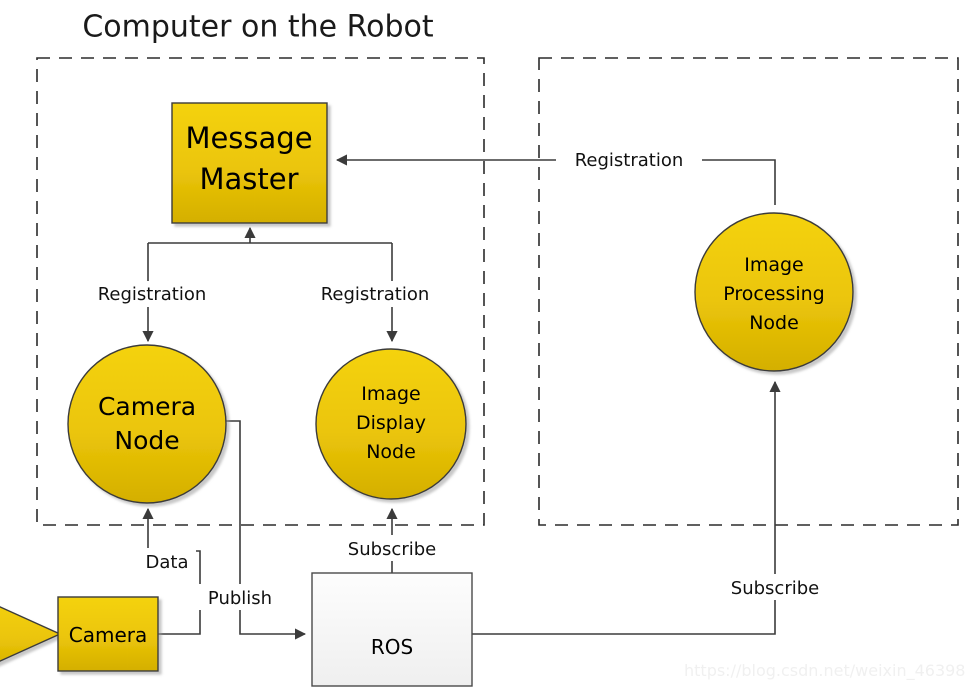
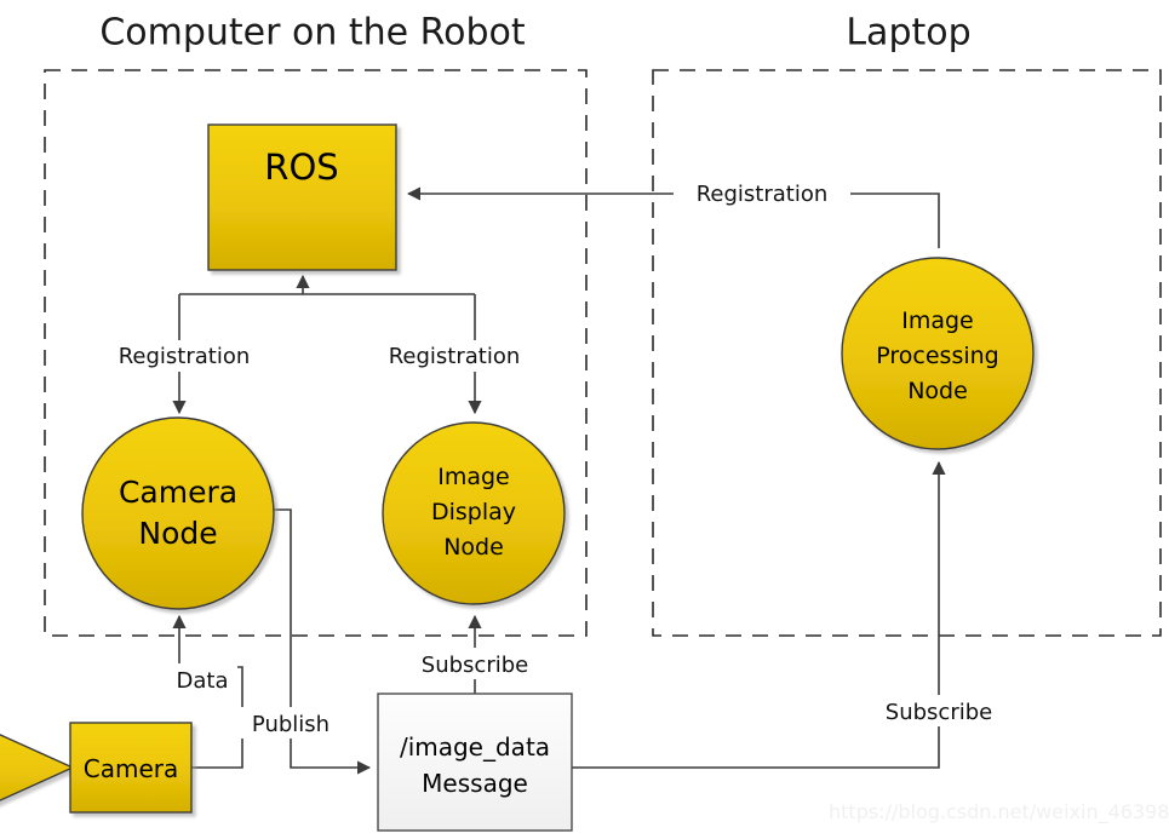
  Computer on the Robot
+ Laptop
  Registration
  Registration
  Registration
  Data
  Publish
  Subscribe
  Subscribe
- Message
+ ROS
- Master
  Camera
  Node
  Image
  Display
  Node
  Image
  Processing
  Node
  Camera
+ /image_data
- ROS
+ Message
